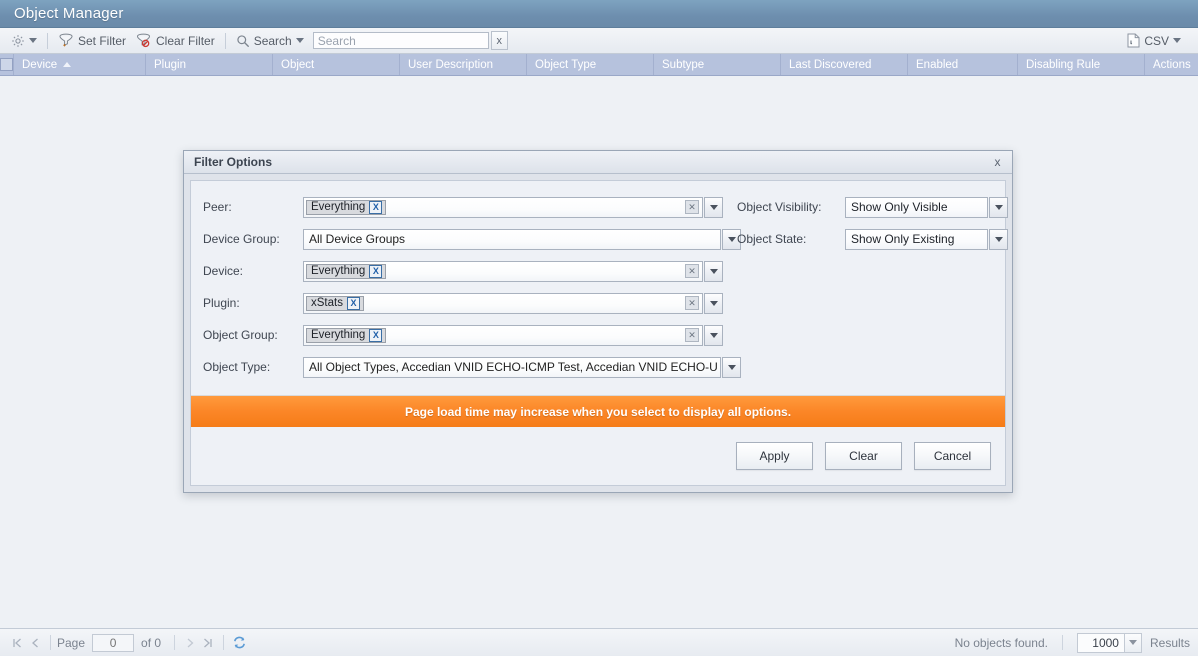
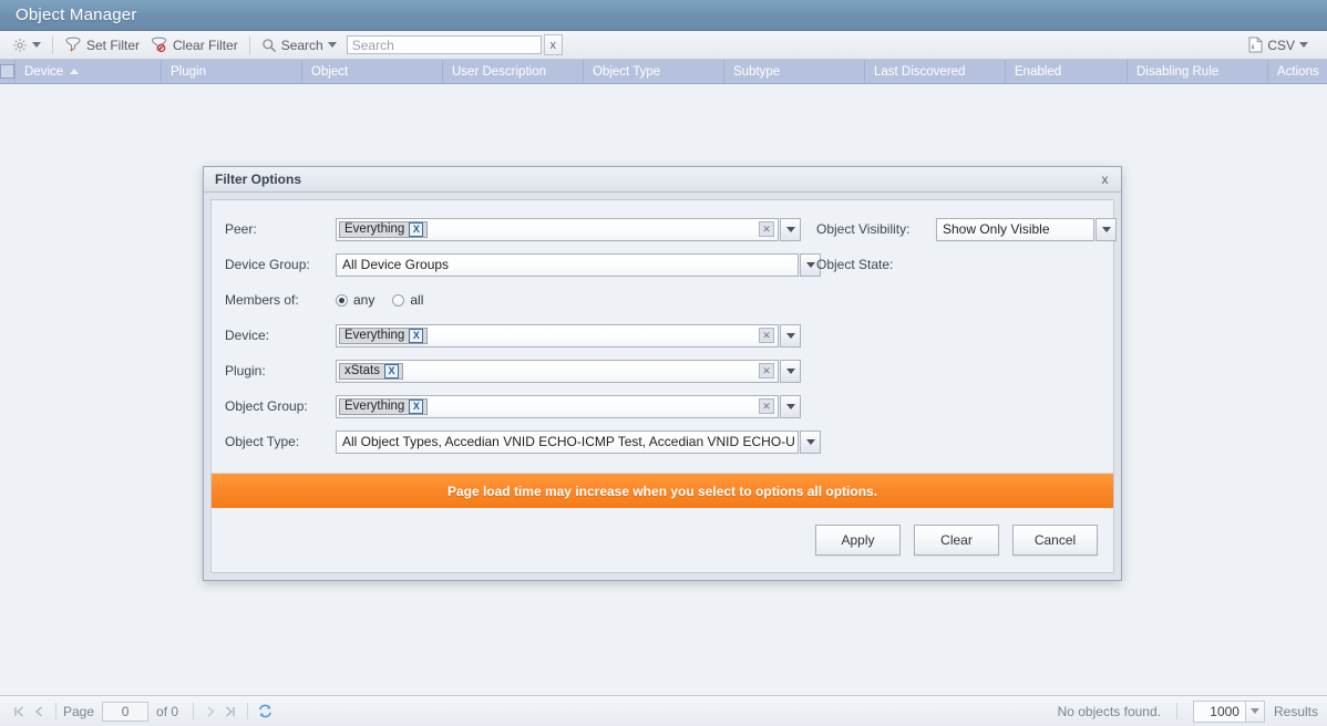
  Object Manager
  Set Filter
  Clear Filter
  Search
  Search
  x
  CSV
  Device
  Plugin
  Object
  User Description
  Object Type
  Subtype
  Last Discovered
  Enabled
  Disabling Rule
  Actions
  Filter Options
  x
  Peer:
  Everything
  X
  ✕
  Device Group:
  All Device Groups
+ Members of:
+ any
+ all
  Device:
  Everything
  X
  ✕
  Plugin:
  xStats
  X
  ✕
  Object Group:
  Everything
  X
  ✕
  Object Type:
  All Object Types, Accedian VNID ECHO-ICMP Test, Accedian VNID ECHO-U
  Object Visibility:
  Show Only Visible
  Object State:
- Show Only Existing
- Page load time may increase when you select to display all options.
+ Page load time may increase when you select to options all options.
  Apply
  Clear
  Cancel
  Page
  0
  of 0
  No objects found.
  1000
  Results
